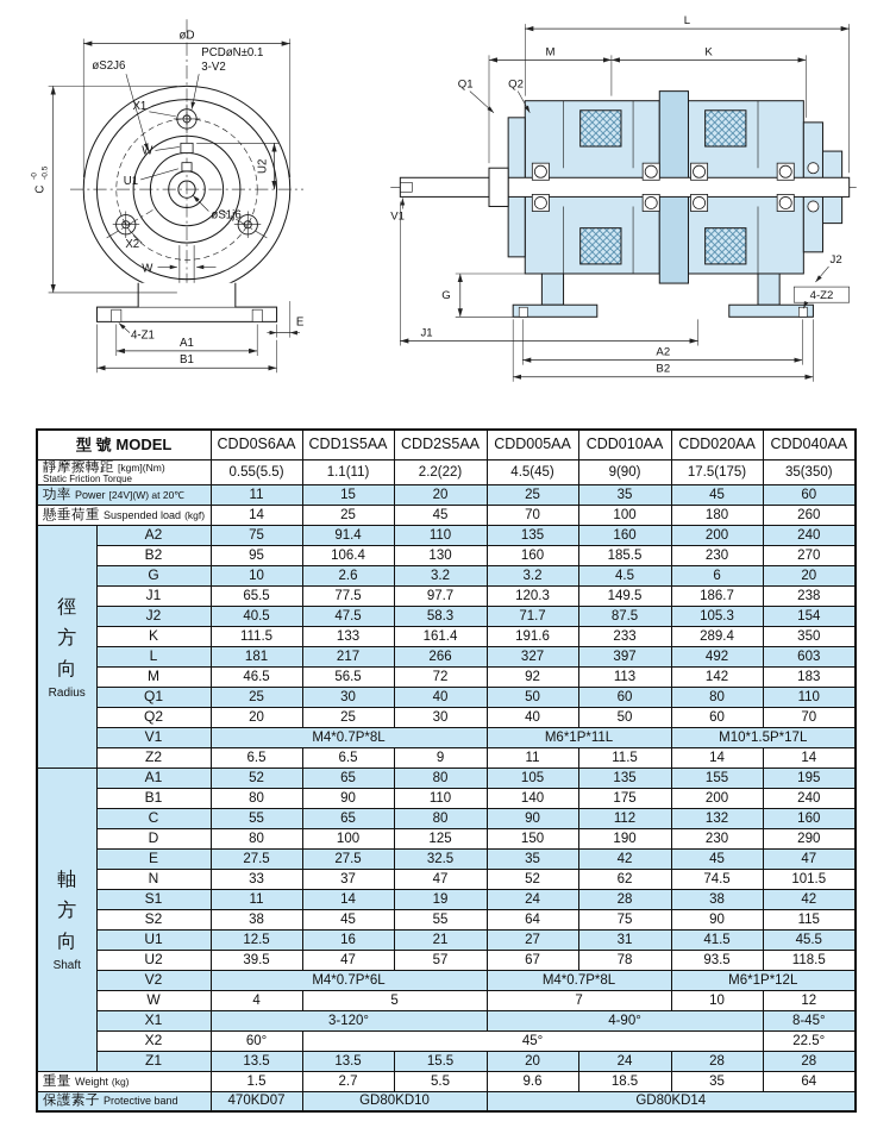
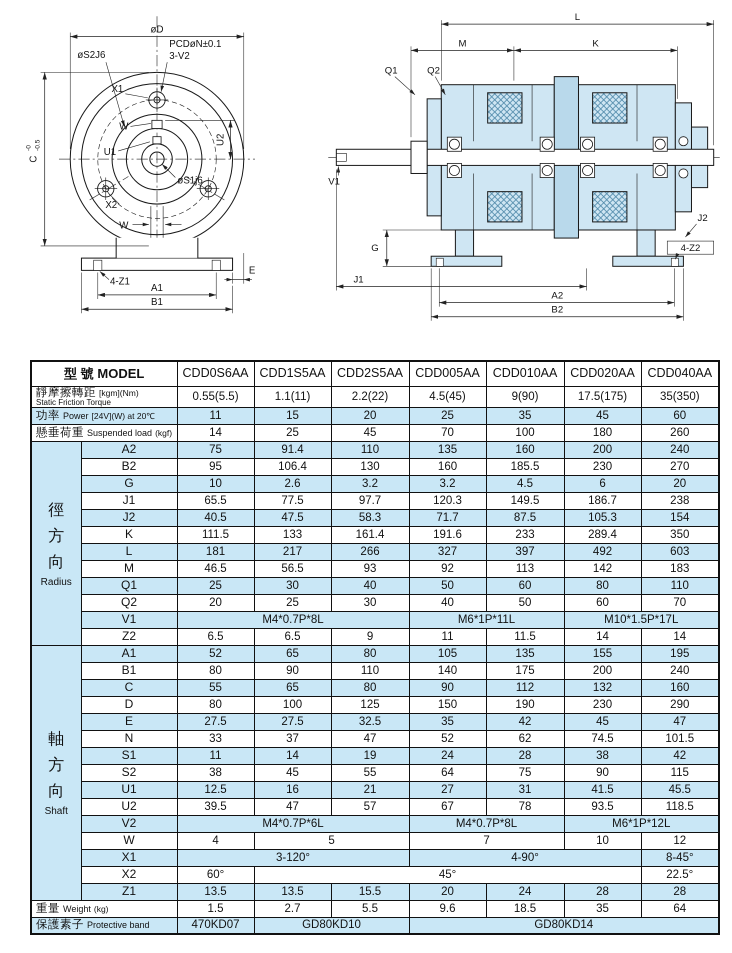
  øD
  øS2J6
  PCDøN±0.1
  3-V2
  X1
  W
  U1
  øS1j6
  X2
  W
  E
  4-Z1
  A1
  B1
  L
  M
  K
  Q1
  Q2
  V1
  G
  J2
  4-Z2
  J1
  A2
  B2
  型 號 MODEL	CDD0S6AA	CDD1S5AA	CDD2S5AA	CDD005AA	CDD010AA	CDD020AA	CDD040AA
  靜摩擦轉距 [kgm](Nm)Static Friction Torque	0.55(5.5)	1.1(11)	2.2(22)	4.5(45)	9(90)	17.5(175)	35(350)
  功率 Power [24V](W) at 20℃	11	15	20	25	35	45	60
  懸垂荷重 Suspended load (kgf)	14	25	45	70	100	180	260
  徑方向Radius	A2	75	91.4	110	135	160	200	240
  B2	95	106.4	130	160	185.5	230	270
  G	10	2.6	3.2	3.2	4.5	6	20
  J1	65.5	77.5	97.7	120.3	149.5	186.7	238
  J2	40.5	47.5	58.3	71.7	87.5	105.3	154
  K	111.5	133	161.4	191.6	233	289.4	350
  L	181	217	266	327	397	492	603
- M	46.5	56.5	72	92	113	142	183
+ M	46.5	56.5	93	92	113	142	183
  Q1	25	30	40	50	60	80	110
  Q2	20	25	30	40	50	60	70
  V1	M4*0.7P*8L	M6*1P*11L	M10*1.5P*17L
  Z2	6.5	6.5	9	11	11.5	14	14
  軸方向Shaft	A1	52	65	80	105	135	155	195
  B1	80	90	110	140	175	200	240
  C	55	65	80	90	112	132	160
  D	80	100	125	150	190	230	290
  E	27.5	27.5	32.5	35	42	45	47
  N	33	37	47	52	62	74.5	101.5
  S1	11	14	19	24	28	38	42
  S2	38	45	55	64	75	90	115
  U1	12.5	16	21	27	31	41.5	45.5
  U2	39.5	47	57	67	78	93.5	118.5
  V2	M4*0.7P*6L	M4*0.7P*8L	M6*1P*12L
  W	4	5	7	10	12
  X1	3-120°	4-90°	8-45°
  X2	60°	45°	22.5°
  Z1	13.5	13.5	15.5	20	24	28	28
  重量 Weight (kg)	1.5	2.7	5.5	9.6	18.5	35	64
  保護素子 Protective band	470KD07	GD80KD10	GD80KD14
